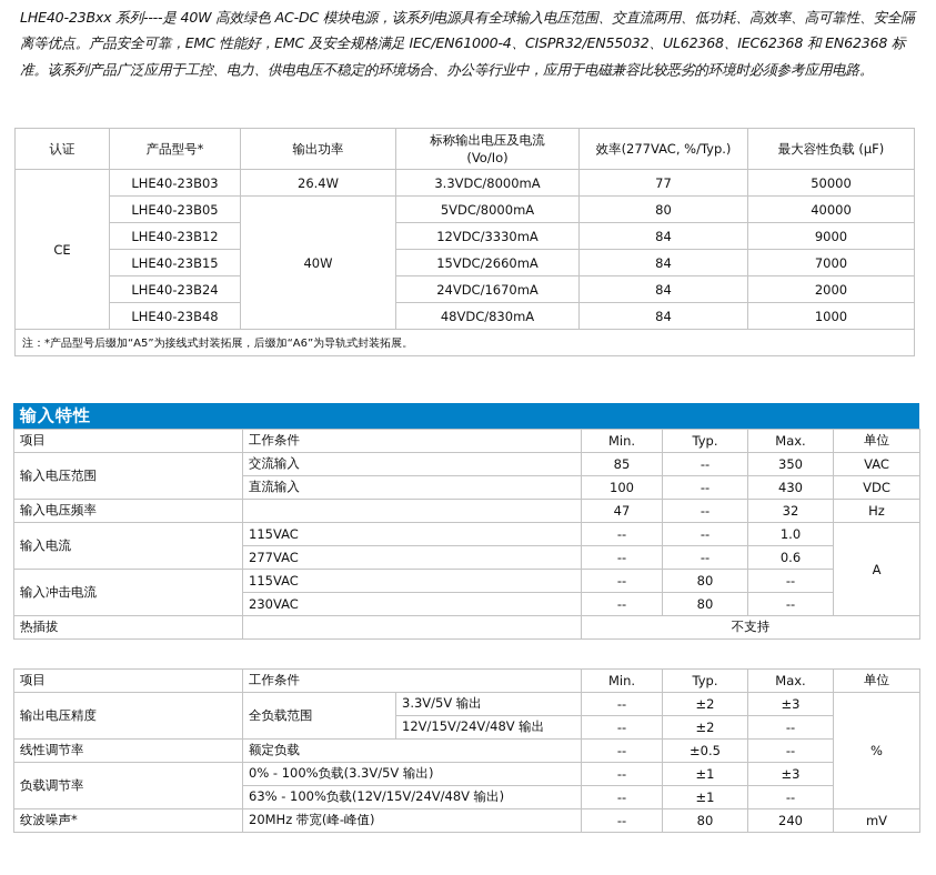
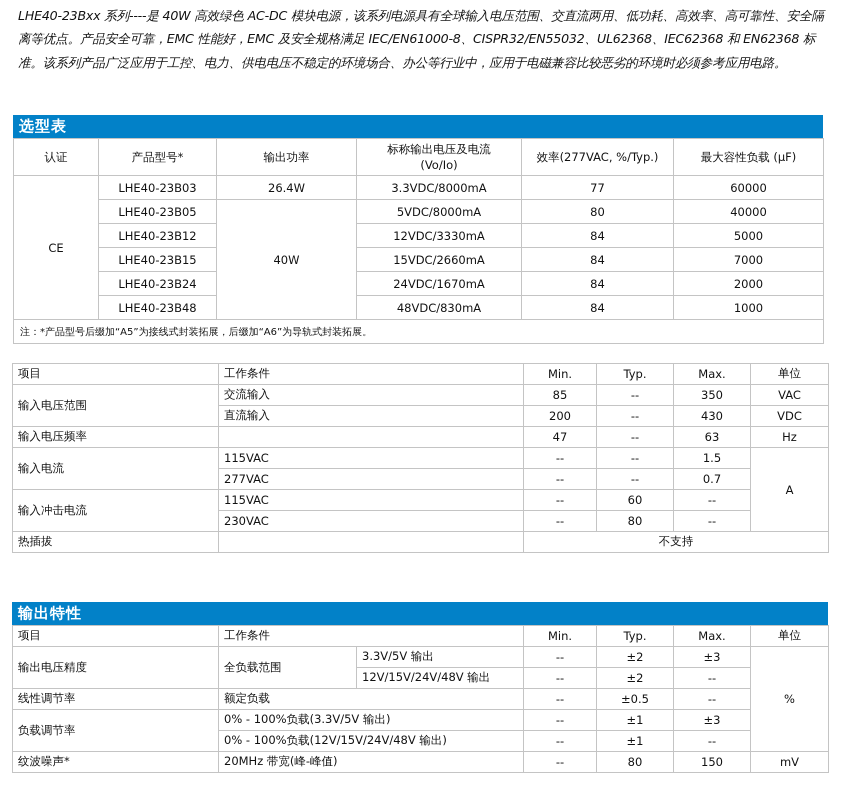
- LHE40-23Bxx 系列----是 40W 高效绿色 AC-DC 模块电源，该系列电源具有全球输入电压范围、交直流两用、低功耗、高效率、高可靠性、安全隔离等优点。产品安全可靠，EMC 性能好，EMC 及安全规格满足 IEC/EN61000-4、CISPR32/EN55032、UL62368、IEC62368 和 EN62368 标准。该系列产品广泛应用于工控、电力、供电电压不稳定的环境场合、办公等行业中，应用于电磁兼容比较恶劣的环境时必须参考应用电路。
+ LHE40-23Bxx 系列----是 40W 高效绿色 AC-DC 模块电源，该系列电源具有全球输入电压范围、交直流两用、低功耗、高效率、高可靠性、安全隔离等优点。产品安全可靠，EMC 性能好，EMC 及安全规格满足 IEC/EN61000-8、CISPR32/EN55032、UL62368、IEC62368 和 EN62368 标准。该系列产品广泛应用于工控、电力、供电电压不稳定的环境场合、办公等行业中，应用于电磁兼容比较恶劣的环境时必须参考应用电路。
+ 选型表
  认证	产品型号*	输出功率	标称输出电压及电流(Vo/Io)	效率(277VAC, %/Typ.)	最大容性负载 (μF)
- CE	LHE40-23B03	26.4W	3.3VDC/8000mA	77	50000
+ CE	LHE40-23B03	26.4W	3.3VDC/8000mA	77	60000
  LHE40-23B05	40W	5VDC/8000mA	80	40000
- LHE40-23B12	12VDC/3330mA	84	9000
+ LHE40-23B12	12VDC/3330mA	84	5000
  LHE40-23B15	15VDC/2660mA	84	7000
  LHE40-23B24	24VDC/1670mA	84	2000
  LHE40-23B48	48VDC/830mA	84	1000
  注：*产品型号后缀加“A5”为接线式封装拓展，后缀加“A6”为导轨式封装拓展。
- 输入特性
  项目	工作条件	Min.	Typ.	Max.	单位
  输入电压范围	交流输入	85	--	350	VAC
- 直流输入	100	--	430	VDC
+ 直流输入	200	--	430	VDC
- 输入电压频率		47	--	32	Hz
+ 输入电压频率		47	--	63	Hz
- 输入电流	115VAC	--	--	1.0	A
+ 输入电流	115VAC	--	--	1.5	A
- 277VAC	--	--	0.6
+ 277VAC	--	--	0.7
- 输入冲击电流	115VAC	--	80	--
+ 输入冲击电流	115VAC	--	60	--
  230VAC	--	80	--
  热插拔		不支持
+ 输出特性
  项目	工作条件	Min.	Typ.	Max.	单位
  输出电压精度	全负载范围	3.3V/5V 输出	--	±2	±3	%
  12V/15V/24V/48V 输出	--	±2	--
  线性调节率	额定负载	--	±0.5	--
  负载调节率	0% - 100%负载(3.3V/5V 输出)	--	±1	±3
- 63% - 100%负载(12V/15V/24V/48V 输出)	--	±1	--
+ 0% - 100%负载(12V/15V/24V/48V 输出)	--	±1	--
- 纹波噪声*	20MHz 带宽(峰-峰值)	--	80	240	mV
+ 纹波噪声*	20MHz 带宽(峰-峰值)	--	80	150	mV
